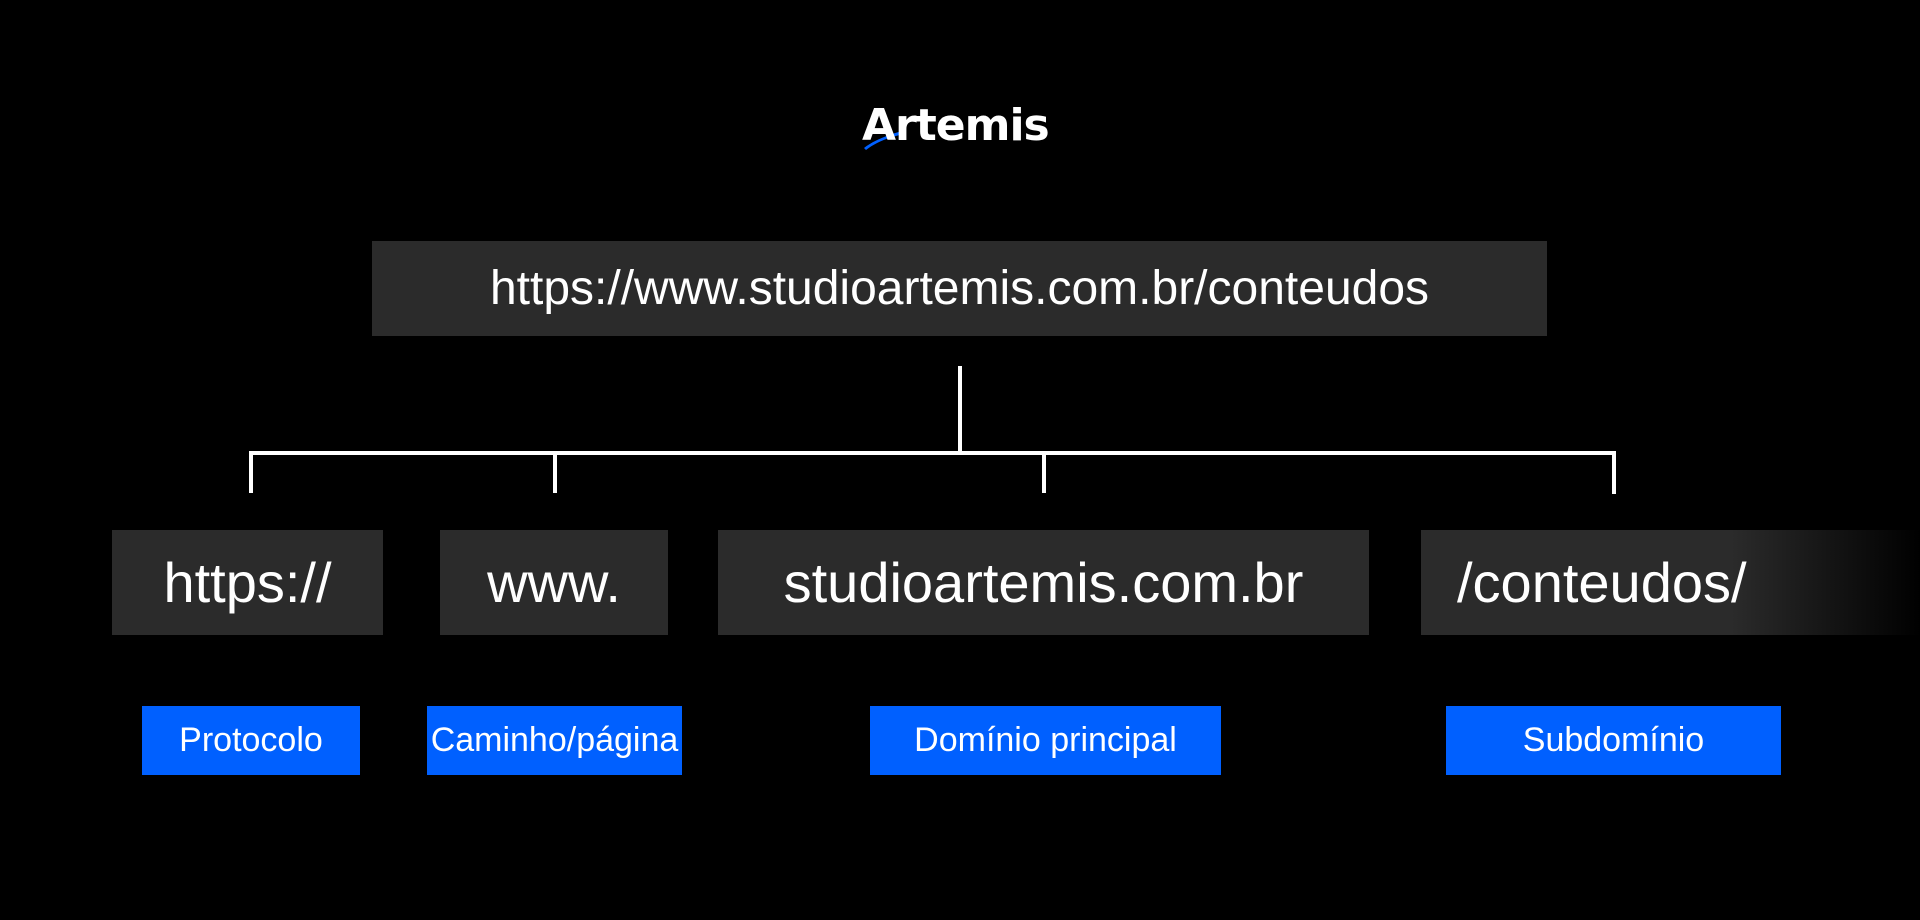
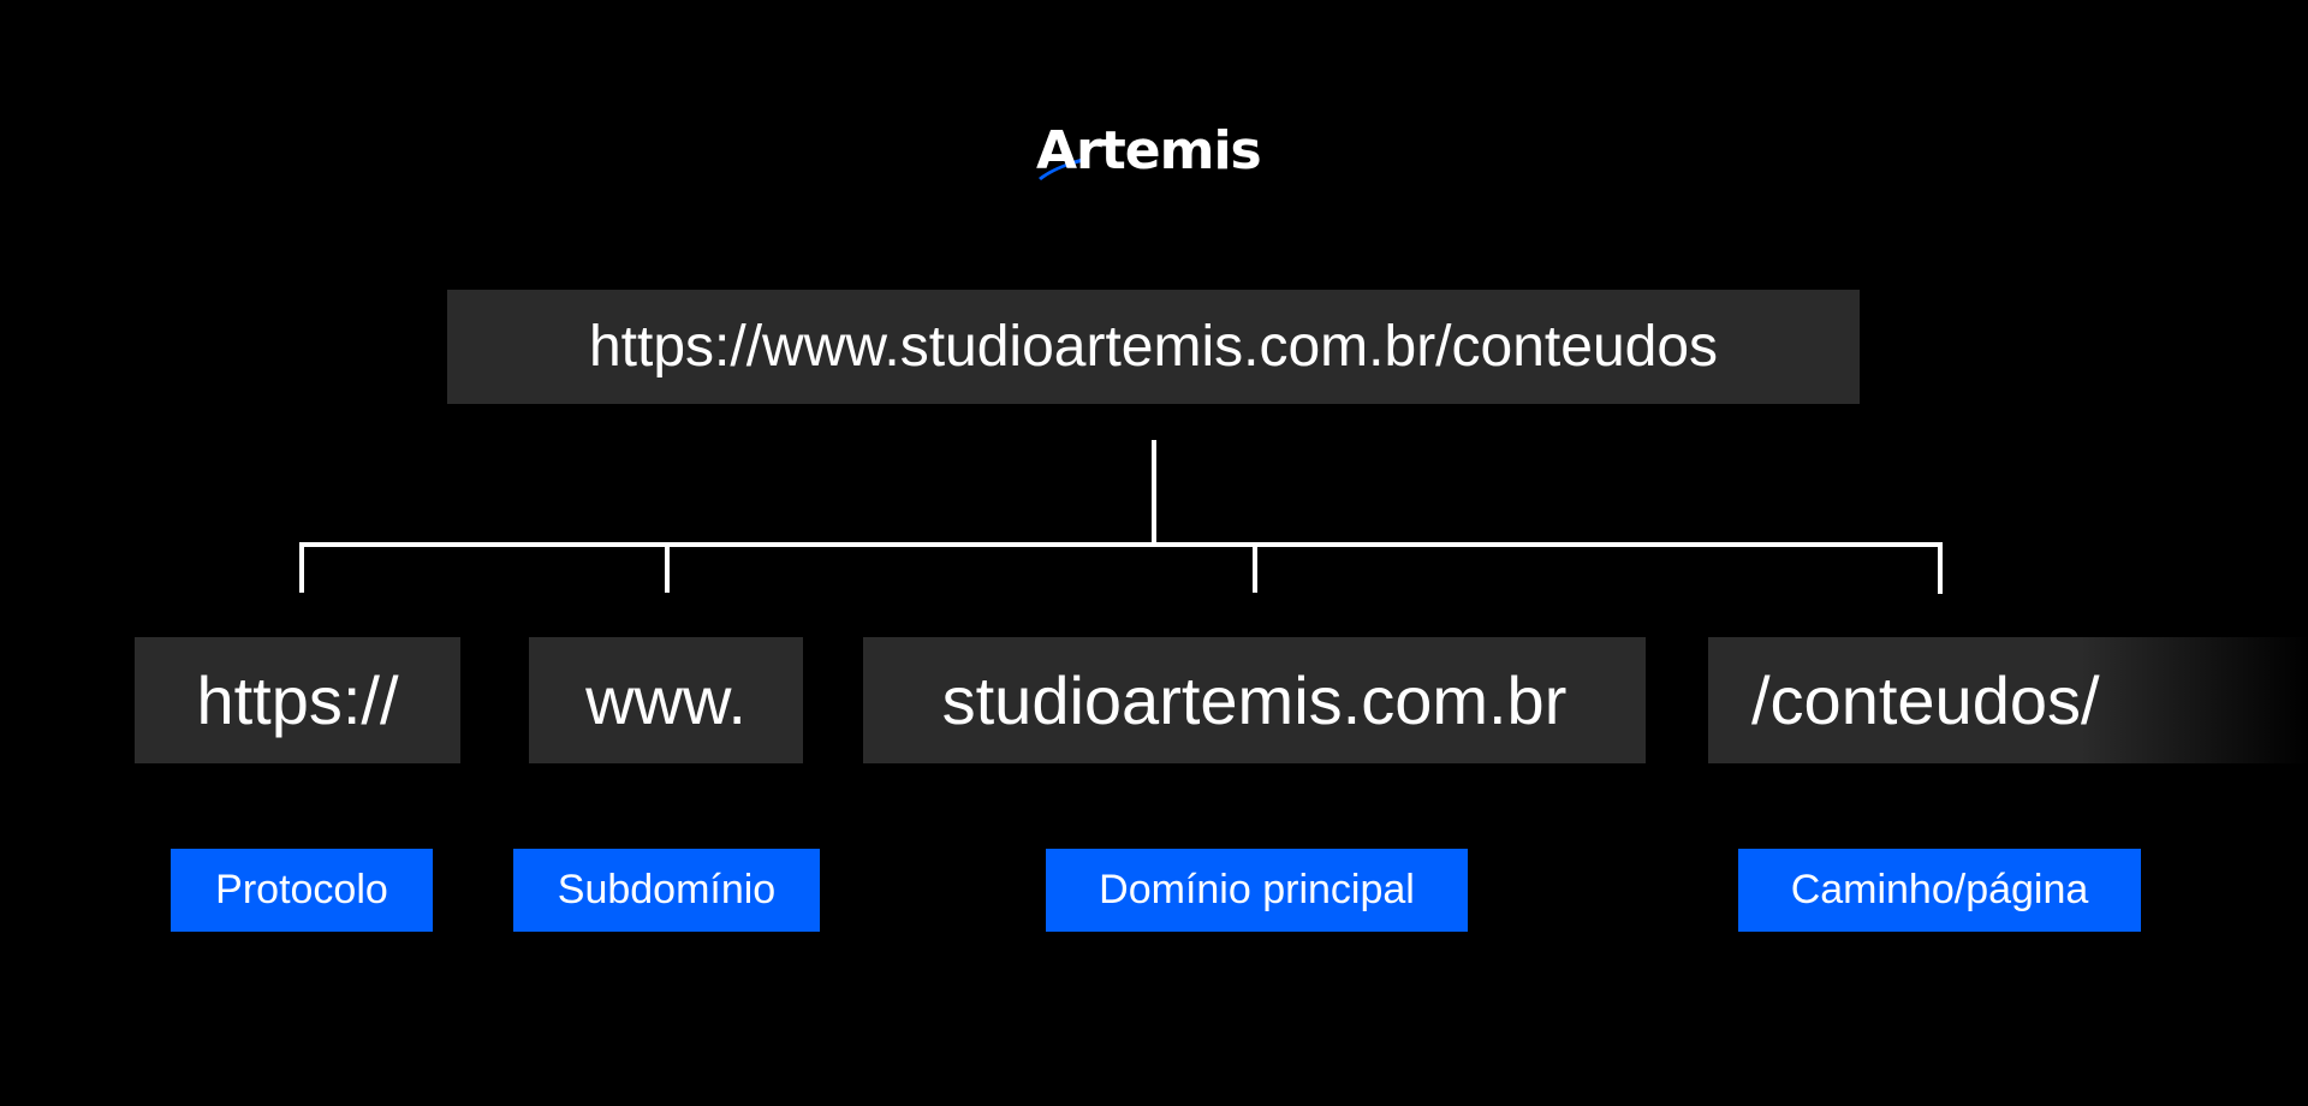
  Artemis
  https://www.studioartemis.com.br/conteudos
  https://
  www.
  studioartemis.com.br
  /conteudos/
  Protocolo
- Caminho/página
+ Subdomínio
  Domínio principal
- Subdomínio
+ Caminho/página
